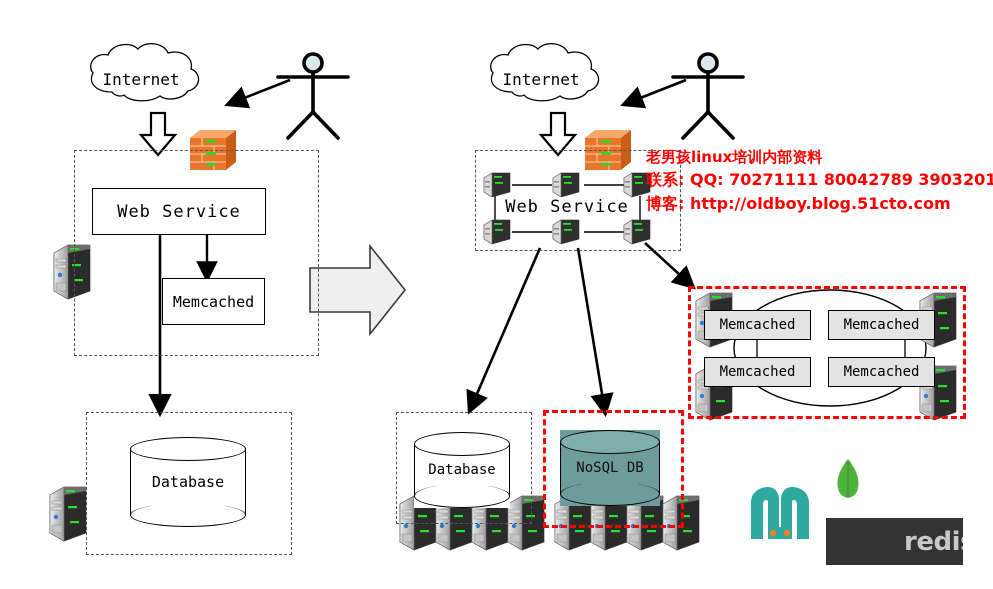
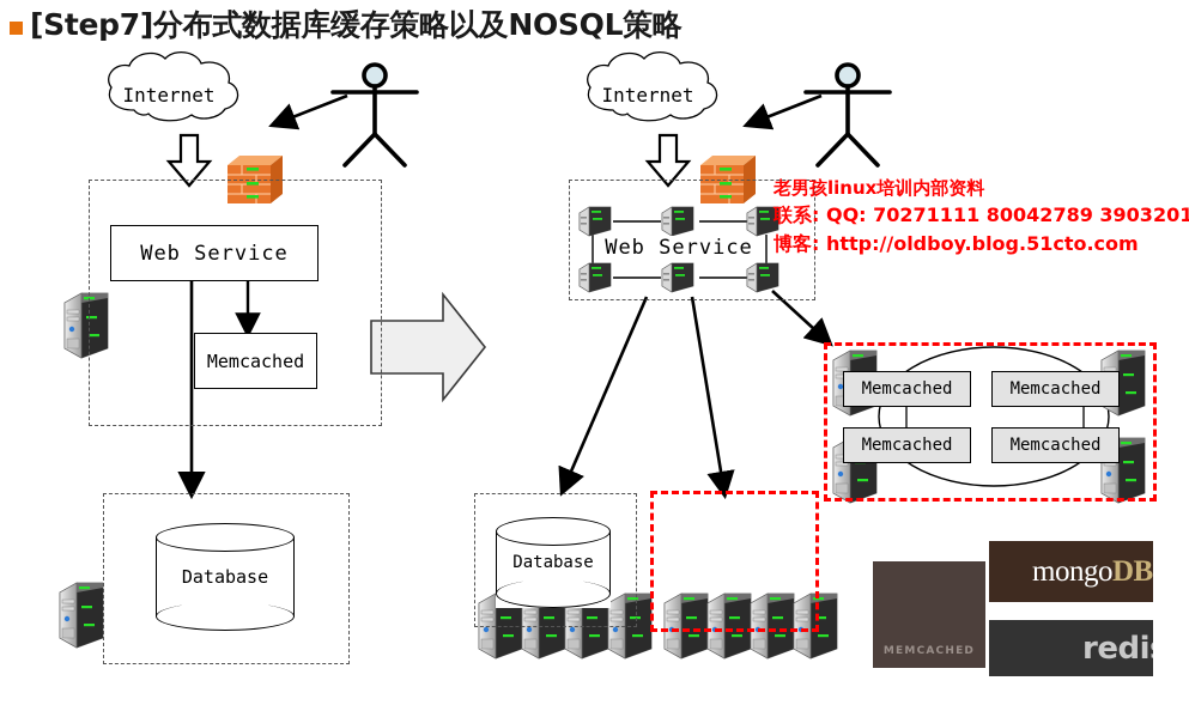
+ [Step7]分布式数据库缓存策略以及NOSQL策略
  Internet
  Internet
  Web Service
  Memcached
  Database
  Web Service
  Memcached
  Memcached
  Memcached
  Memcached
  Database
- NoSQL DB
  老男孩linux培训内部资料
  联系: QQ: 70271111 80042789 3903201
  博客: http://oldboy.blog.51cto.com
+ MEMCACHED
+ mongoDB
  redi
